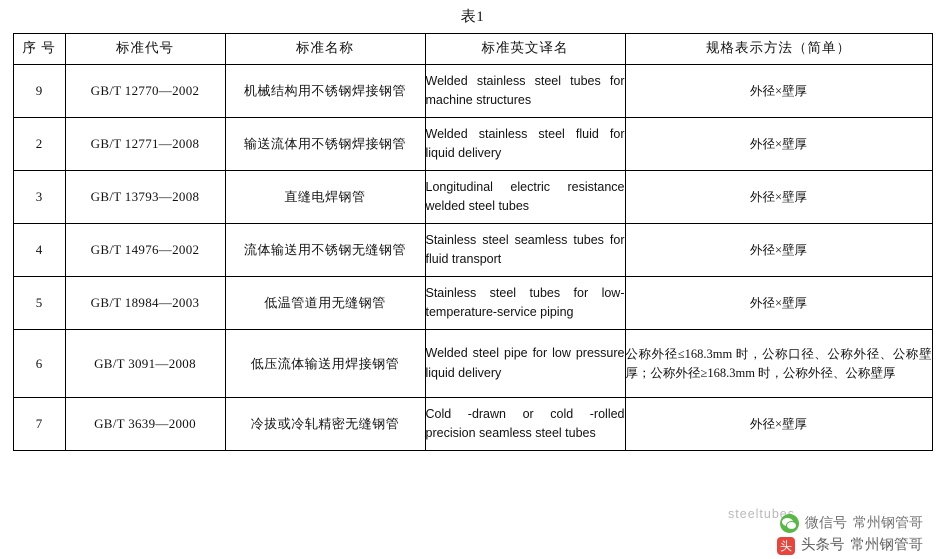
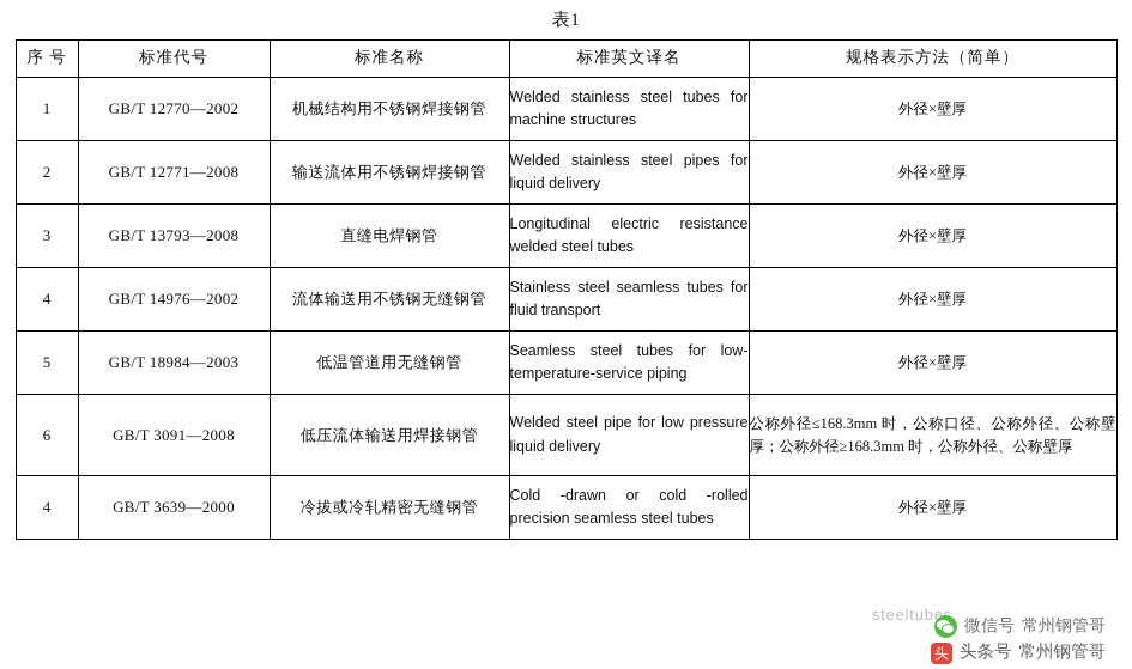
  表1
  序 号	标准代号	标准名称	标准英文译名	规格表示方法（简单）
- 9	GB/T 12770—2002	机械结构用不锈钢焊接钢管	Welded stainless steel tubes for machine structures	外径×壁厚
+ 1	GB/T 12770—2002	机械结构用不锈钢焊接钢管	Welded stainless steel tubes for machine structures	外径×壁厚
- 2	GB/T 12771—2008	输送流体用不锈钢焊接钢管	Welded stainless steel fluid for liquid delivery	外径×壁厚
+ 2	GB/T 12771—2008	输送流体用不锈钢焊接钢管	Welded stainless steel pipes for liquid delivery	外径×壁厚
  3	GB/T 13793—2008	直缝电焊钢管	Longitudinal electric resistance welded steel tubes	外径×壁厚
  4	GB/T 14976—2002	流体输送用不锈钢无缝钢管	Stainless steel seamless tubes for fluid transport	外径×壁厚
- 5	GB/T 18984—2003	低温管道用无缝钢管	Stainless steel tubes for low-temperature-service piping	外径×壁厚
+ 5	GB/T 18984—2003	低温管道用无缝钢管	Seamless steel tubes for low-temperature-service piping	外径×壁厚
  6	GB/T 3091—2008	低压流体输送用焊接钢管	Welded steel pipe for low pressure liquid delivery	公称外径≤168.3mm 时，公称口径、公称外径、公称壁厚；公称外径≥168.3mm 时，公称外径、公称壁厚
- 7	GB/T 3639—2000	冷拔或冷轧精密无缝钢管	Cold -drawn or cold -rolled precision seamless steel tubes	外径×壁厚
+ 4	GB/T 3639—2000	冷拔或冷轧精密无缝钢管	Cold -drawn or cold -rolled precision seamless steel tubes	外径×壁厚
  steeltube
  微信号
  常州钢管哥
  头
  头条号
  常州钢管哥
